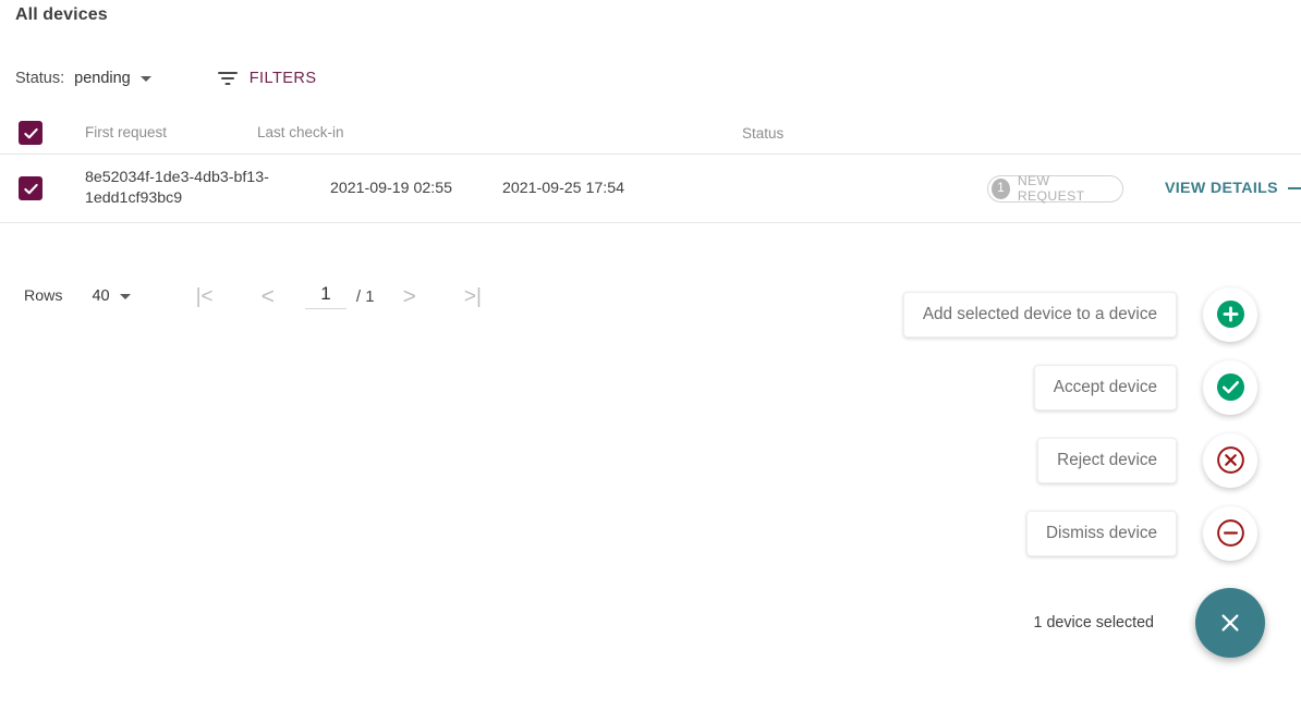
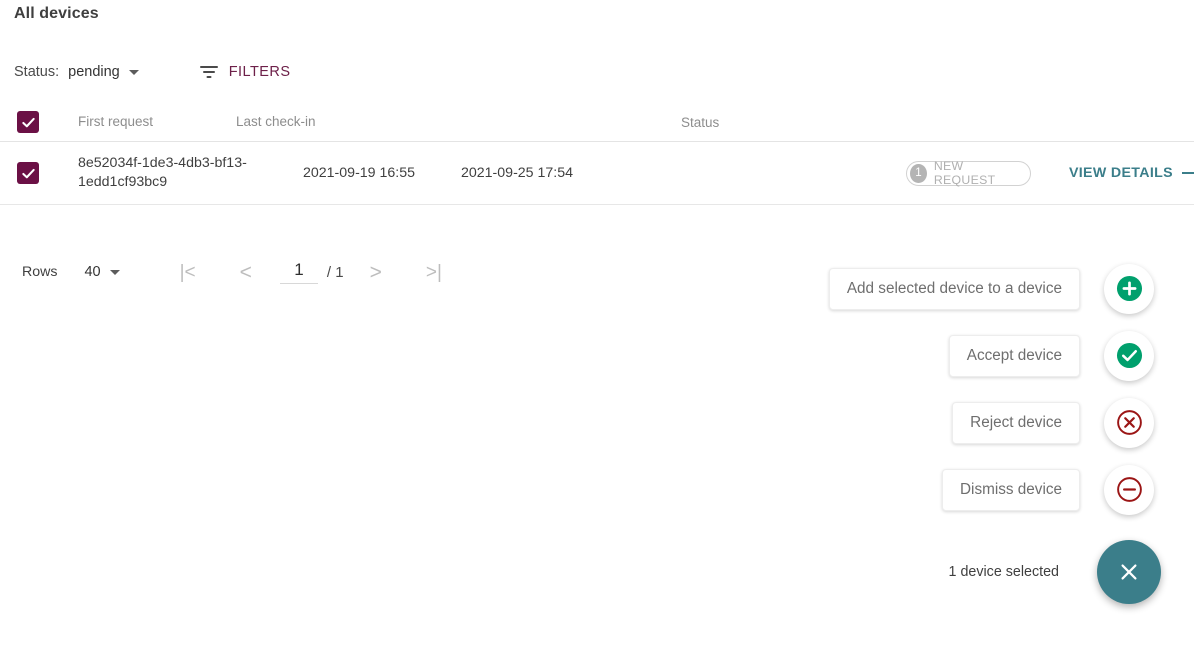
  All devices
  Status:
  pending
  FILTERS
  First request
  Last check-in
  Status
  8e52034f-1de3-4db3-bf13-1edd1cf93bc9
- 2021-09-19 02:55
+ 2021-09-19 16:55
  2021-09-25 17:54
  1
  NEW REQUEST
  VIEW DETAILS
  Rows
  40
  |<
  <
  1
  / 1
  >
  >|
  Add selected device to a device
  Accept device
  Reject device
  Dismiss device
  1 device selected
